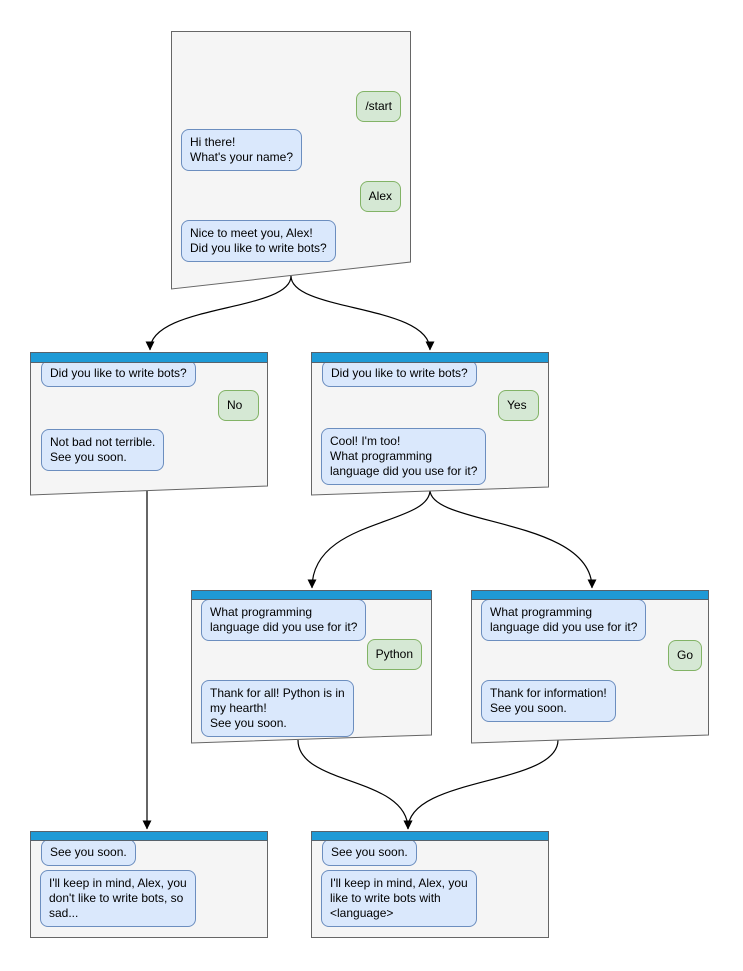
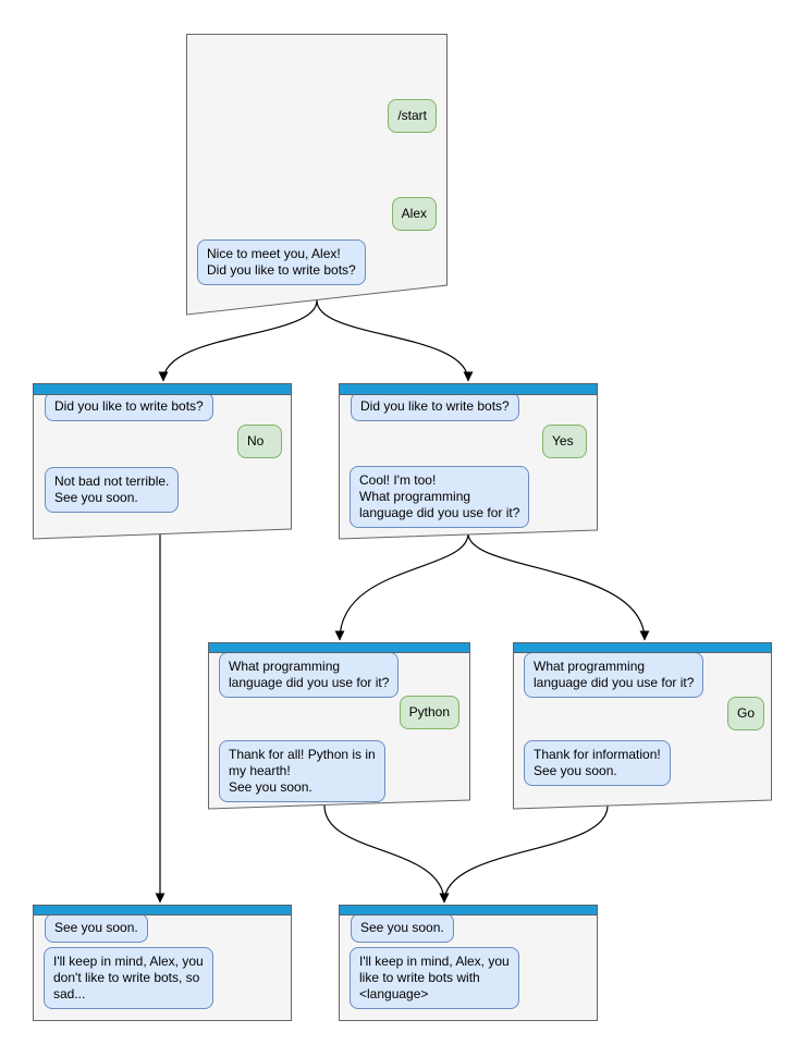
  /start
- Hi there!
- What's your name?
  Alex
  Nice to meet you, Alex!
  Did you like to write bots?
  Did you like to write bots?
  No
  Not bad not terrible.
  See you soon.
  Did you like to write bots?
  Yes
  Cool! I'm too!
  What programming
  language did you use for it?
  What programming
  language did you use for it?
  Python
  Thank for all! Python is in
  my hearth!
  See you soon.
  What programming
  language did you use for it?
  Go
  Thank for information!
  See you soon.
  See you soon.
  I'll keep in mind, Alex, you
  don't like to write bots, so
  sad...
  See you soon.
  I'll keep in mind, Alex, you
  like to write bots with
  <language>
